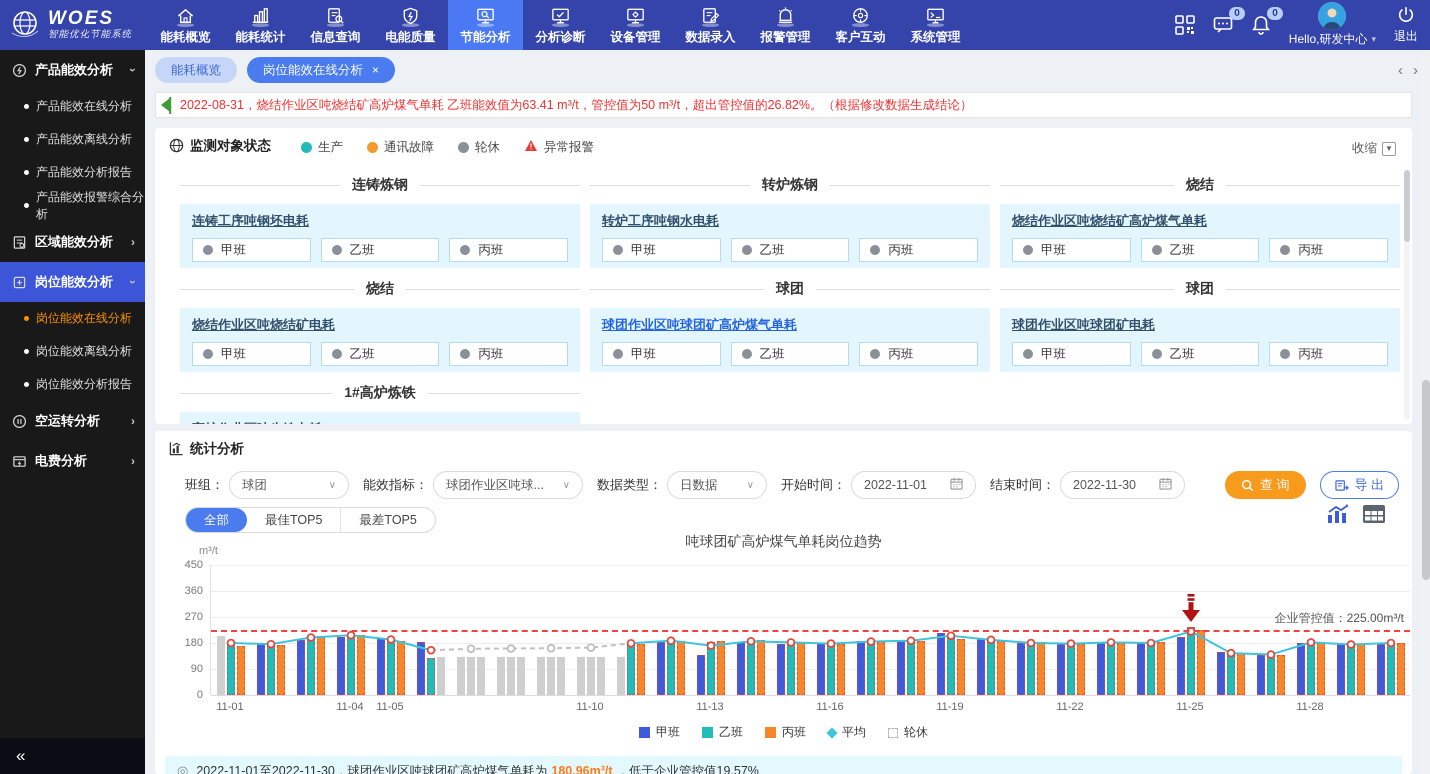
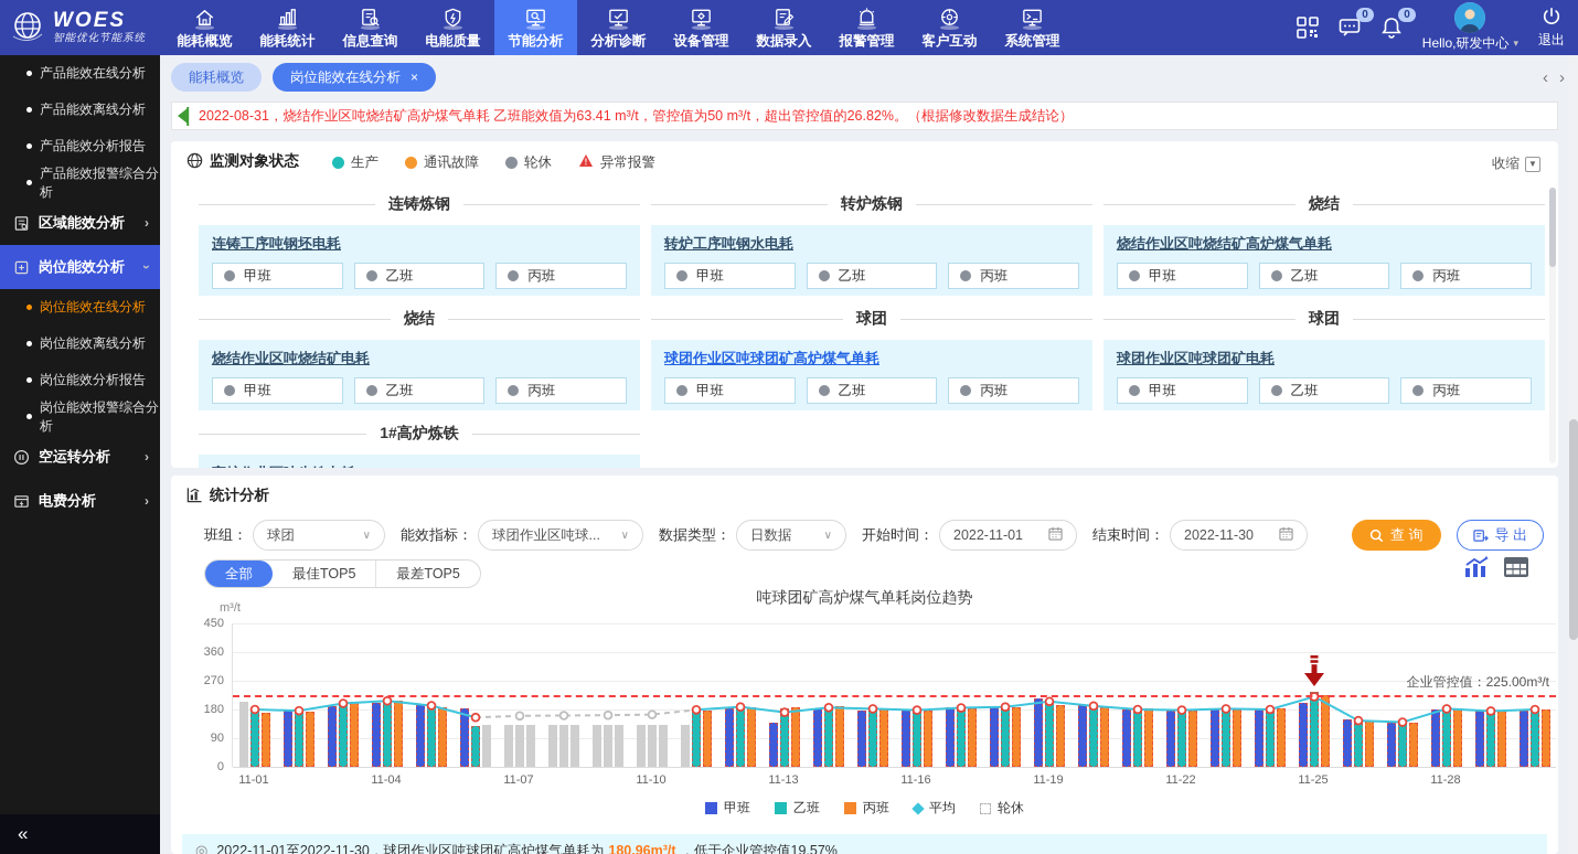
  WOES
  智能优化节能系统
  能耗概览
  能耗统计
  信息查询
  电能质量
  节能分析
  分析诊断
  设备管理
  数据录入
  报警管理
  客户互动
  系统管理
  0
  0
  Hello,研发中心
  ▾
  退出
- 产品能效分析
  产品能效在线分析
  产品能效离线分析
  产品能效分析报告
  产品能效报警综合分析
  区域能效分析
  ›
  岗位能效分析
  岗位能效在线分析
  岗位能效离线分析
  岗位能效分析报告
+ 岗位能效报警综合分析
  空运转分析
  ›
  电费分析
  ›
  «
  能耗概览
  岗位能效在线分析
  ×
  ‹
  ›
  2022-08-31，烧结作业区吨烧结矿高炉煤气单耗 乙班能效值为63.41 m³/t，管控值为50 m³/t，超出管控值的26.82%。（根据修改数据生成结论）
  监测对象状态
  生产
  通讯故障
  轮休
  !
  异常报警
  收缩
  ▼
  连铸炼钢
  连铸工序吨钢坯电耗
  甲班
  乙班
  丙班
  转炉炼钢
  转炉工序吨钢水电耗
  甲班
  乙班
  丙班
  烧结
  烧结作业区吨烧结矿高炉煤气单耗
  甲班
  乙班
  丙班
  烧结
  烧结作业区吨烧结矿电耗
  甲班
  乙班
  丙班
  球团
  球团作业区吨球团矿高炉煤气单耗
  甲班
  乙班
  丙班
  球团
  球团作业区吨球团矿电耗
  甲班
  乙班
  丙班
  1#高炉炼铁
  统计分析
  班组：
  球团
  ∨
  能效指标：
  球团作业区吨球...
  ∨
  数据类型：
  日数据
  ∨
  开始时间：
  2022-11-01
  结束时间：
  2022-11-30
  查 询
  导 出
  全部
  最佳TOP5
  最差TOP5
  吨球团矿高炉煤气单耗岗位趋势
  m³/t
  0
  90
  180
  270
  360
  450
  企业管控值：225.00m³/t
  11-01
  11-04
- 11-05
+ 11-07
  11-10
  11-13
  11-16
  11-19
  11-22
  11-25
  11-28
  甲班
  乙班
  丙班
  平均
  轮休
  ◎
  2022-11-01至2022-11-30，球团作业区吨球团矿高炉煤气单耗为
  180.96m³/t
  ，低于企业管控值19.57%
